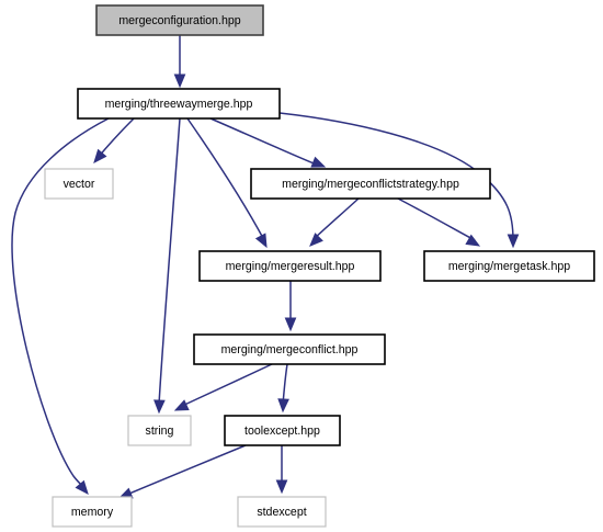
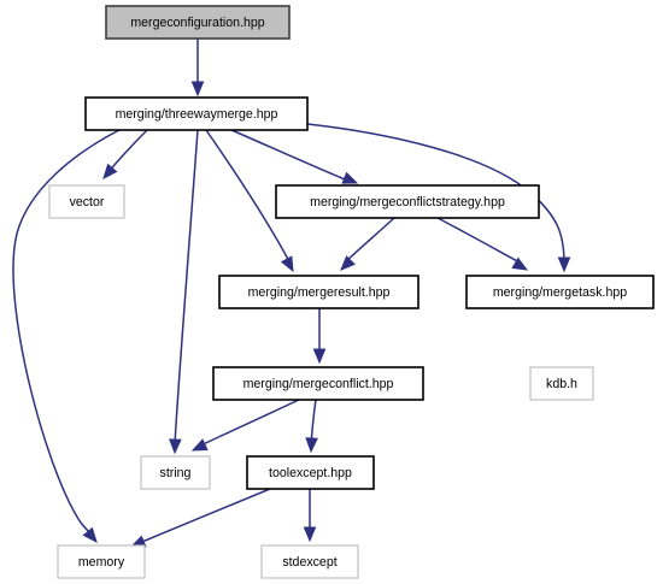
  mergeconfiguration.hpp
  merging/threewaymerge.hpp
  vector
  merging/mergeconflictstrategy.hpp
  merging/mergeresult.hpp
  merging/mergetask.hpp
  merging/mergeconflict.hpp
+ kdb.h
  string
  toolexcept.hpp
  memory
  stdexcept
